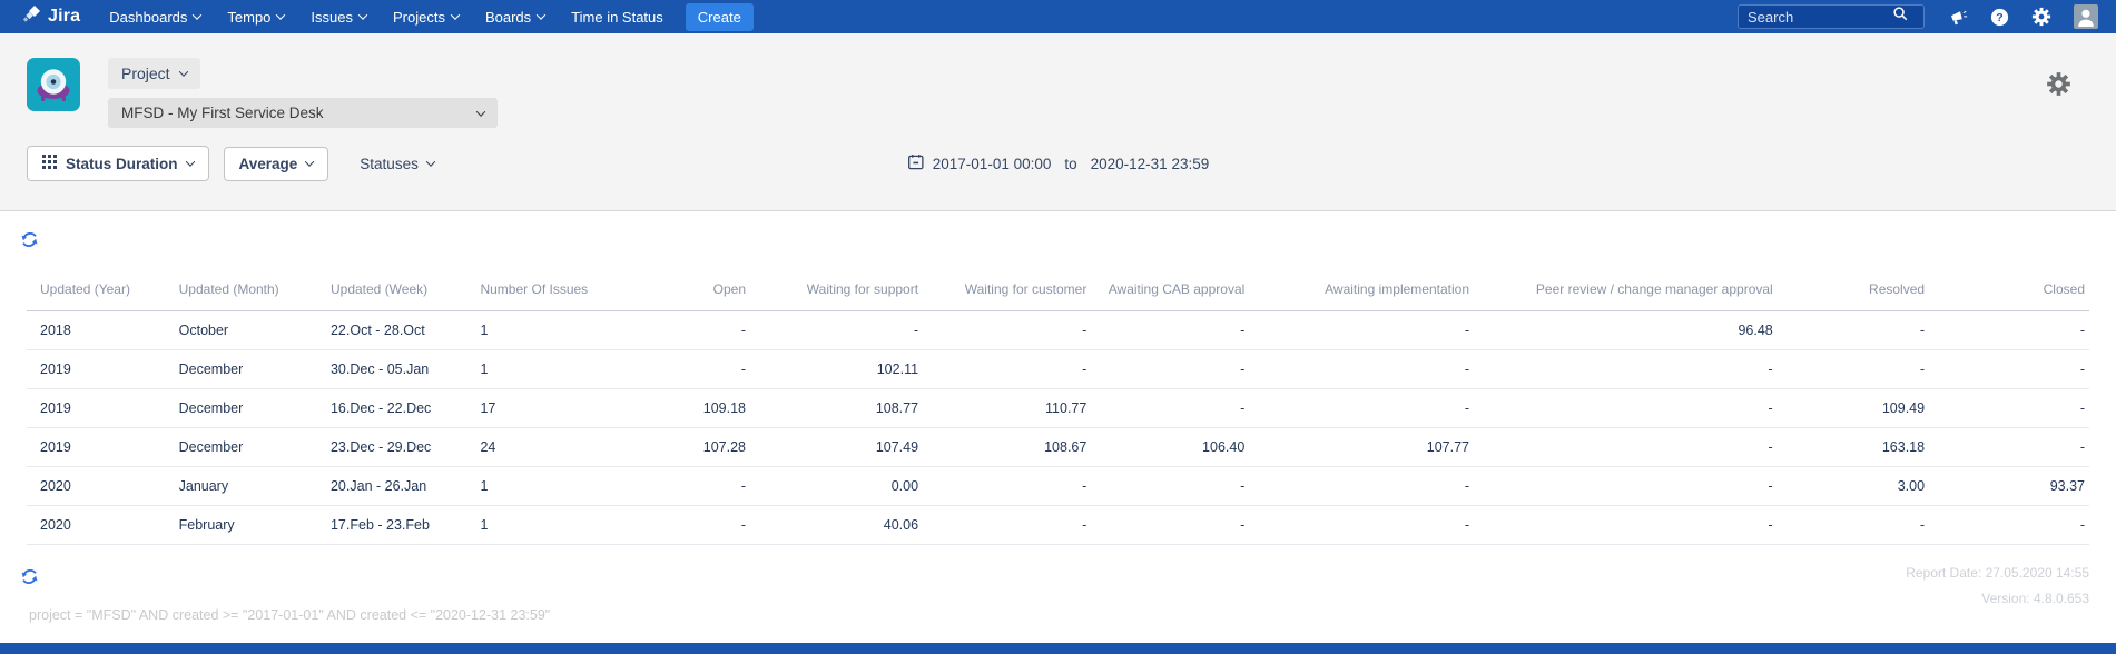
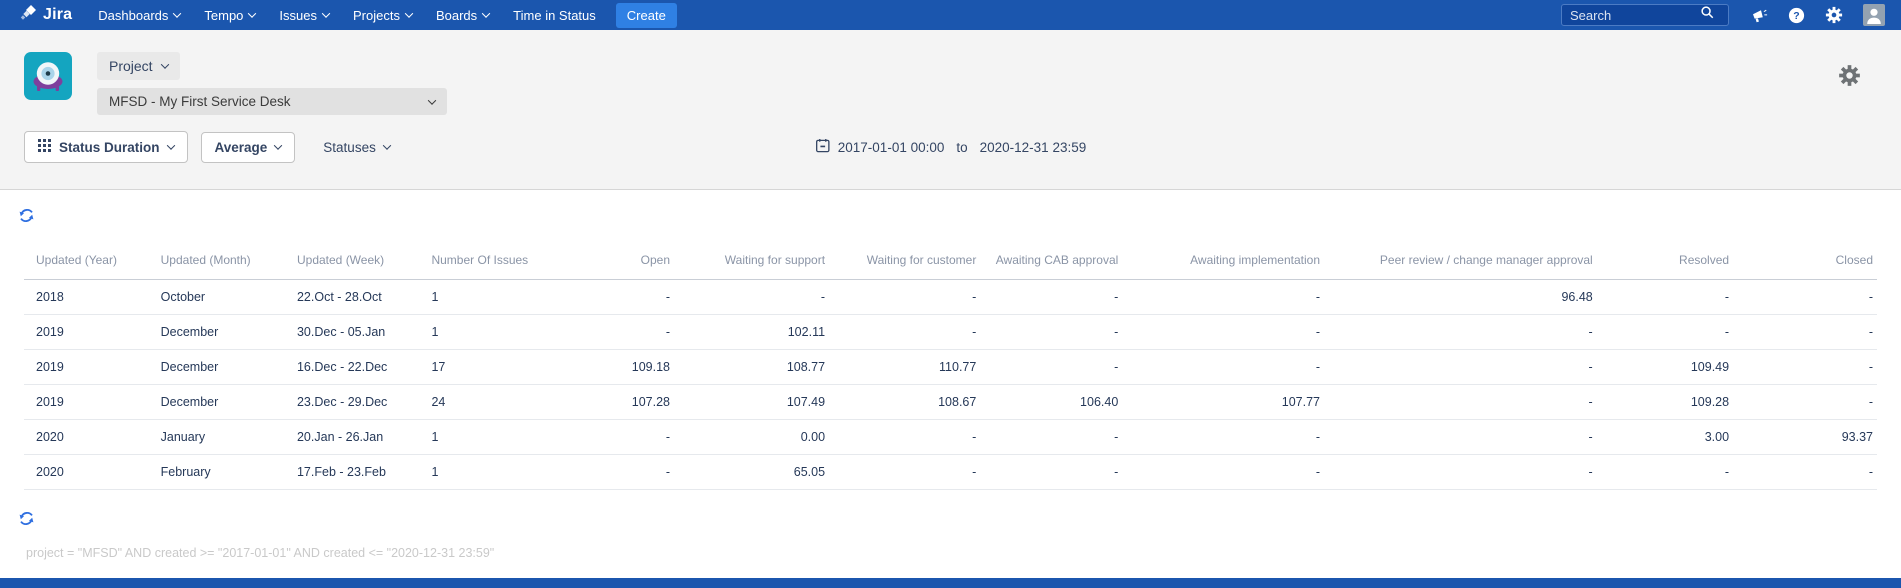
  Jira
  Dashboards
  Tempo
  Issues
  Projects
  Boards
  Time in Status
  Create
  Search
  ?
  Project
  MFSD - My First Service Desk
  Status Duration
  Average
  Statuses
  2017-01-01 00:00
  to
  2020-12-31 23:59
  Updated (Year)	Updated (Month)	Updated (Week)	Number Of Issues	Open	Waiting for support	Waiting for customer	Awaiting CAB approval	Awaiting implementation	Peer review / change manager approval	Resolved	Closed
  2018	October	22.Oct - 28.Oct	1	-	-	-	-	-	96.48	-	-
  2019	December	30.Dec - 05.Jan	1	-	102.11	-	-	-	-	-	-
  2019	December	16.Dec - 22.Dec	17	109.18	108.77	110.77	-	-	-	109.49	-
- 2019	December	23.Dec - 29.Dec	24	107.28	107.49	108.67	106.40	107.77	-	163.18	-
+ 2019	December	23.Dec - 29.Dec	24	107.28	107.49	108.67	106.40	107.77	-	109.28	-
  2020	January	20.Jan - 26.Jan	1	-	0.00	-	-	-	-	3.00	93.37
- 2020	February	17.Feb - 23.Feb	1	-	40.06	-	-	-	-	-	-
+ 2020	February	17.Feb - 23.Feb	1	-	65.05	-	-	-	-	-	-
- Report Date: 27.05.2020 14:55
- Version: 4.8.0.653
  project = "MFSD" AND created >= "2017-01-01" AND created <= "2020-12-31 23:59"
